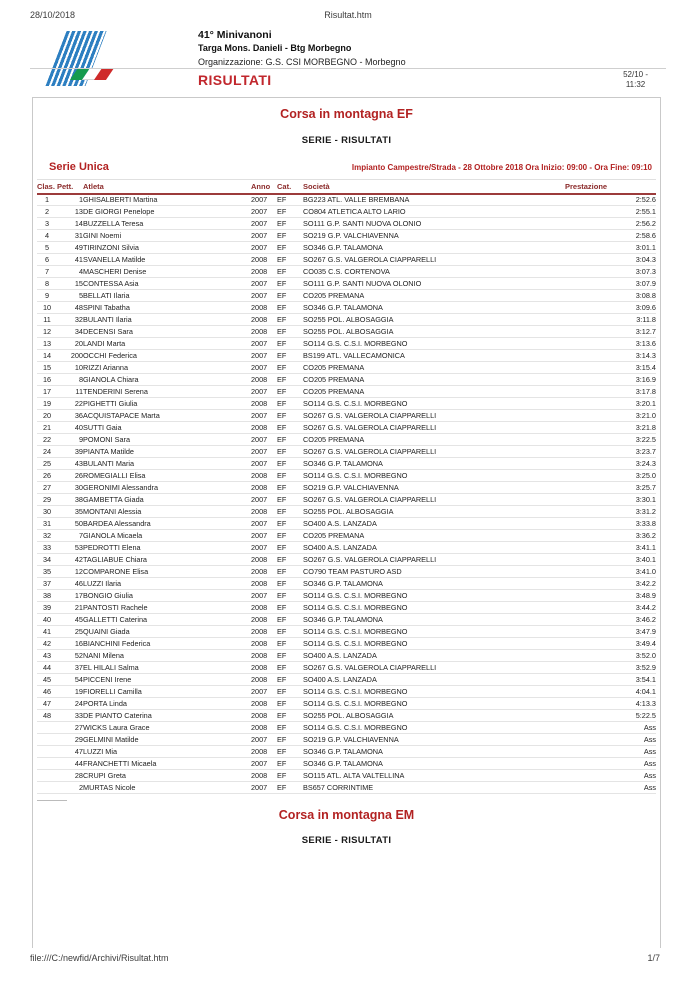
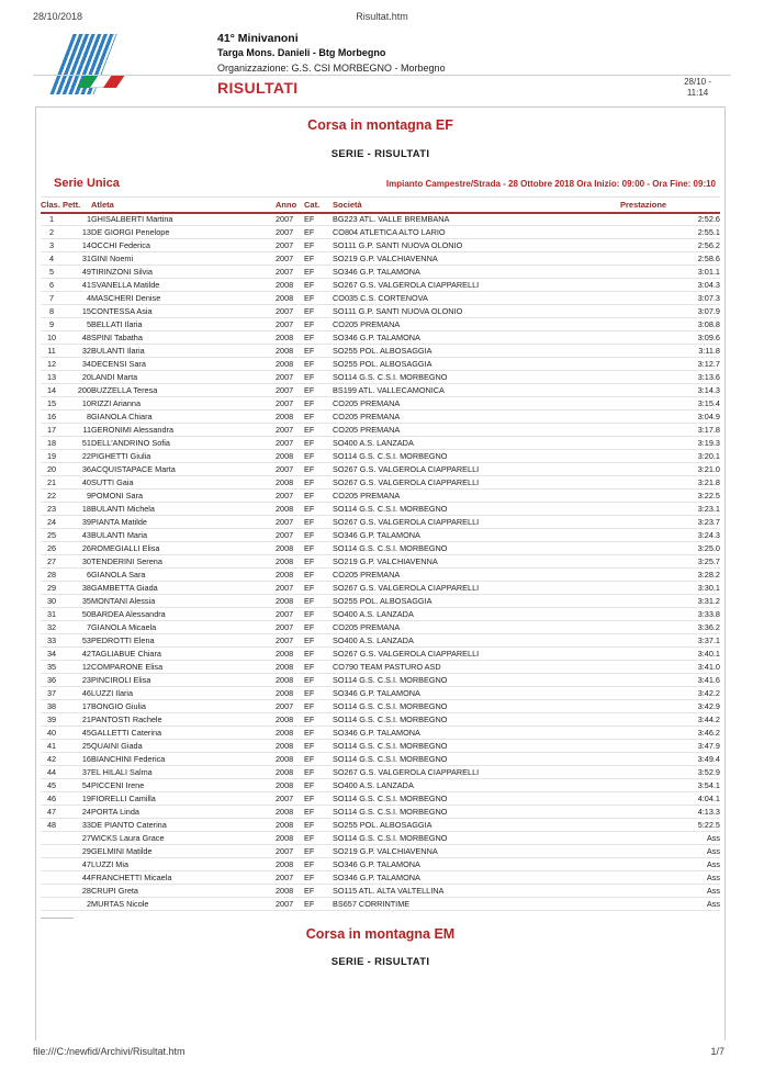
  28/10/2018
  Risultat.htm
  41° Minivanoni
  Targa Mons. Danieli - Btg Morbegno
  Organizzazione: G.S. CSI MORBEGNO - Morbegno
  RISULTATI
- 52/10 -
+ 28/10 -
- 11:32
+ 11:14
  Corsa in montagna EF
  SERIE - RISULTATI
  Serie Unica
  Impianto Campestre/Strada - 28 Ottobre 2018 Ora Inizio: 09:00 - Ora Fine: 09:10
  Clas.	Pett.	Atleta	Anno	Cat.	Società	Prestazione
  1	1	GHISALBERTI Martina	2007	EF	BG223 ATL. VALLE BREMBANA	2:52.6
  2	13	DE GIORGI Penelope	2007	EF	CO804 ATLETICA ALTO LARIO	2:55.1
- 3	14	BUZZELLA Teresa	2007	EF	SO111 G.P. SANTI NUOVA OLONIO	2:56.2
+ 3	14	OCCHI Federica	2007	EF	SO111 G.P. SANTI NUOVA OLONIO	2:56.2
  4	31	GINI Noemi	2007	EF	SO219 G.P. VALCHIAVENNA	2:58.6
  5	49	TIRINZONI Silvia	2007	EF	SO346 G.P. TALAMONA	3:01.1
  6	41	SVANELLA Matilde	2008	EF	SO267 G.S. VALGEROLA CIAPPARELLI	3:04.3
  7	4	MASCHERI Denise	2008	EF	CO035 C.S. CORTENOVA	3:07.3
  8	15	CONTESSA Asia	2007	EF	SO111 G.P. SANTI NUOVA OLONIO	3:07.9
  9	5	BELLATI Ilaria	2007	EF	CO205 PREMANA	3:08.8
  10	48	SPINI Tabatha	2008	EF	SO346 G.P. TALAMONA	3:09.6
  11	32	BULANTI Ilaria	2008	EF	SO255 POL. ALBOSAGGIA	3:11.8
  12	34	DECENSI Sara	2008	EF	SO255 POL. ALBOSAGGIA	3:12.7
  13	20	LANDI Marta	2007	EF	SO114 G.S. C.S.I. MORBEGNO	3:13.6
- 14	200	OCCHI Federica	2007	EF	BS199 ATL. VALLECAMONICA	3:14.3
+ 14	200	BUZZELLA Teresa	2007	EF	BS199 ATL. VALLECAMONICA	3:14.3
  15	10	RIZZI Arianna	2007	EF	CO205 PREMANA	3:15.4
- 16	8	GIANOLA Chiara	2008	EF	CO205 PREMANA	3:16.9
+ 16	8	GIANOLA Chiara	2008	EF	CO205 PREMANA	3:04.9
- 17	11	TENDERINI Serena	2007	EF	CO205 PREMANA	3:17.8
+ 17	11	GERONIMI Alessandra	2007	EF	CO205 PREMANA	3:17.8
+ 18	51	DELL'ANDRINO Sofia	2007	EF	SO400 A.S. LANZADA	3:19.3
  19	22	PIGHETTI Giulia	2008	EF	SO114 G.S. C.S.I. MORBEGNO	3:20.1
  20	36	ACQUISTAPACE Marta	2007	EF	SO267 G.S. VALGEROLA CIAPPARELLI	3:21.0
  21	40	SUTTI Gaia	2008	EF	SO267 G.S. VALGEROLA CIAPPARELLI	3:21.8
  22	9	POMONI Sara	2007	EF	CO205 PREMANA	3:22.5
+ 23	18	BULANTI Michela	2008	EF	SO114 G.S. C.S.I. MORBEGNO	3:23.1
  24	39	PIANTA Matilde	2007	EF	SO267 G.S. VALGEROLA CIAPPARELLI	3:23.7
  25	43	BULANTI Maria	2007	EF	SO346 G.P. TALAMONA	3:24.3
  26	26	ROMEGIALLI Elisa	2008	EF	SO114 G.S. C.S.I. MORBEGNO	3:25.0
- 27	30	GERONIMI Alessandra	2008	EF	SO219 G.P. VALCHIAVENNA	3:25.7
+ 27	30	TENDERINI Serena	2008	EF	SO219 G.P. VALCHIAVENNA	3:25.7
+ 28	6	GIANOLA Sara	2008	EF	CO205 PREMANA	3:28.2
  29	38	GAMBETTA Giada	2007	EF	SO267 G.S. VALGEROLA CIAPPARELLI	3:30.1
  30	35	MONTANI Alessia	2008	EF	SO255 POL. ALBOSAGGIA	3:31.2
  31	50	BARDEA Alessandra	2007	EF	SO400 A.S. LANZADA	3:33.8
  32	7	GIANOLA Micaela	2007	EF	CO205 PREMANA	3:36.2
- 33	53	PEDROTTI Elena	2007	EF	SO400 A.S. LANZADA	3:41.1
+ 33	53	PEDROTTI Elena	2007	EF	SO400 A.S. LANZADA	3:37.1
  34	42	TAGLIABUE Chiara	2008	EF	SO267 G.S. VALGEROLA CIAPPARELLI	3:40.1
  35	12	COMPARONE Elisa	2008	EF	CO790 TEAM PASTURO ASD	3:41.0
+ 36	23	PINCIROLI Elisa	2008	EF	SO114 G.S. C.S.I. MORBEGNO	3:41.6
  37	46	LUZZI Ilaria	2008	EF	SO346 G.P. TALAMONA	3:42.2
- 38	17	BONGIO Giulia	2007	EF	SO114 G.S. C.S.I. MORBEGNO	3:48.9
+ 38	17	BONGIO Giulia	2007	EF	SO114 G.S. C.S.I. MORBEGNO	3:42.9
  39	21	PANTOSTI Rachele	2008	EF	SO114 G.S. C.S.I. MORBEGNO	3:44.2
  40	45	GALLETTI Caterina	2008	EF	SO346 G.P. TALAMONA	3:46.2
  41	25	QUAINI Giada	2008	EF	SO114 G.S. C.S.I. MORBEGNO	3:47.9
  42	16	BIANCHINI Federica	2008	EF	SO114 G.S. C.S.I. MORBEGNO	3:49.4
- 43	52	NANI Milena	2008	EF	SO400 A.S. LANZADA	3:52.0
  44	37	EL HILALI Salma	2008	EF	SO267 G.S. VALGEROLA CIAPPARELLI	3:52.9
  45	54	PICCENI Irene	2008	EF	SO400 A.S. LANZADA	3:54.1
  46	19	FIORELLI Camilla	2007	EF	SO114 G.S. C.S.I. MORBEGNO	4:04.1
  47	24	PORTA Linda	2008	EF	SO114 G.S. C.S.I. MORBEGNO	4:13.3
  48	33	DE PIANTO Caterina	2008	EF	SO255 POL. ALBOSAGGIA	5:22.5
  	27	WICKS Laura Grace	2008	EF	SO114 G.S. C.S.I. MORBEGNO	Ass
  	29	GELMINI Matilde	2007	EF	SO219 G.P. VALCHIAVENNA	Ass
  	47	LUZZI Mia	2008	EF	SO346 G.P. TALAMONA	Ass
  	44	FRANCHETTI Micaela	2007	EF	SO346 G.P. TALAMONA	Ass
  	28	CRUPI Greta	2008	EF	SO115 ATL. ALTA VALTELLINA	Ass
  	2	MURTAS Nicole	2007	EF	BS657 CORRINTIME	Ass
  Corsa in montagna EM
  SERIE - RISULTATI
  file:///C:/newfid/Archivi/Risultat.htm
  1/7
